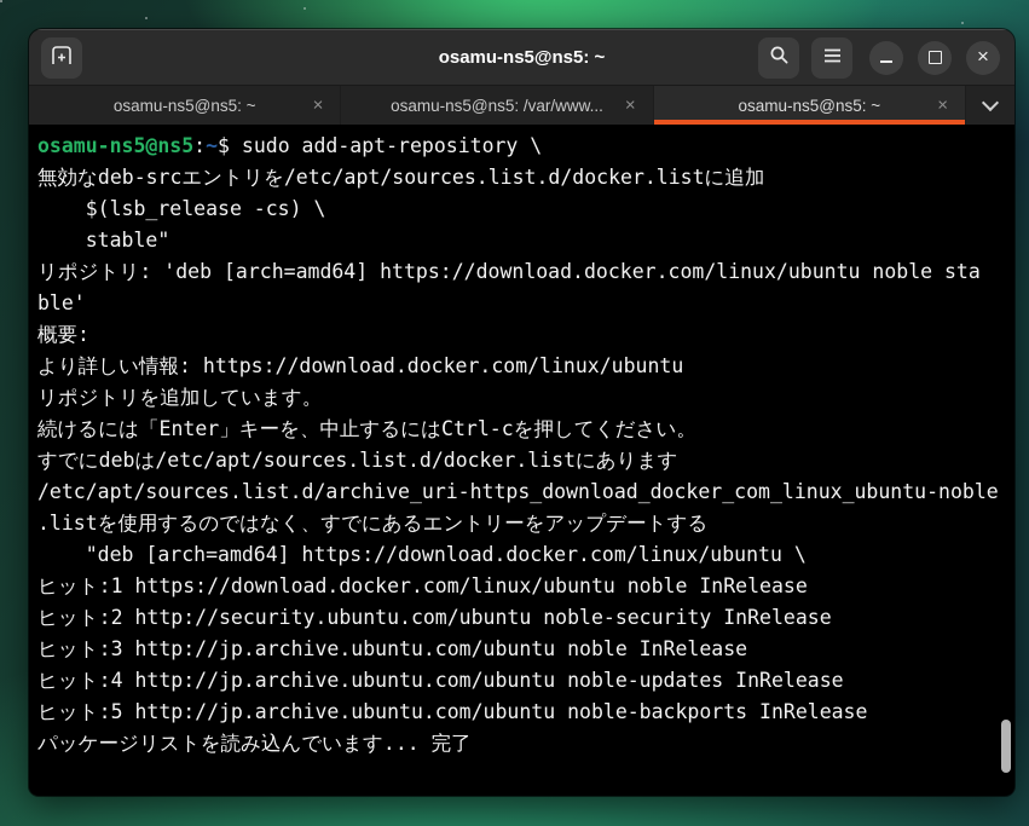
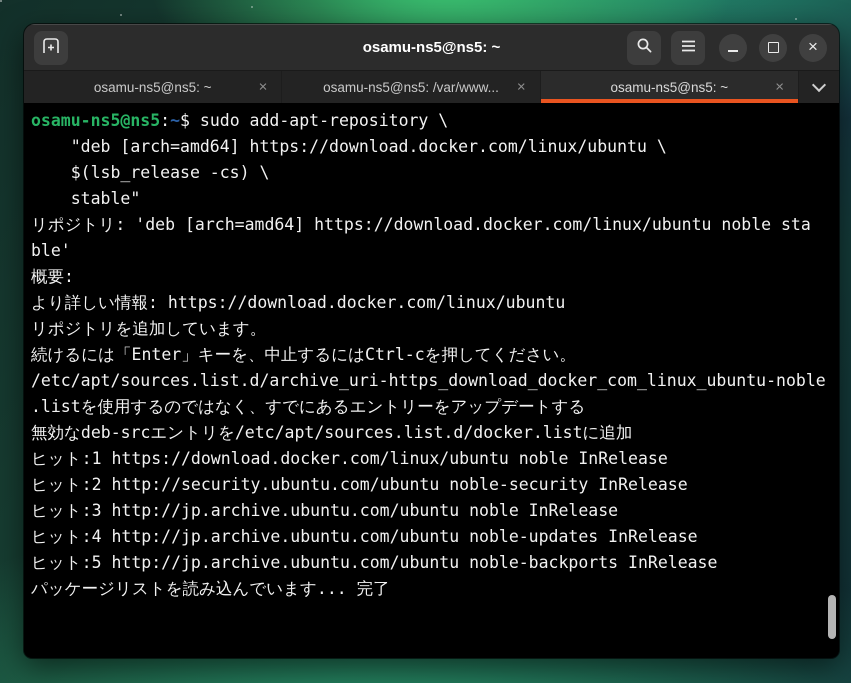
  osamu-ns5@ns5: ~
  ×
  osamu-ns5@ns5: ~
  ×
  osamu-ns5@ns5: /var/www...
  ×
  osamu-ns5@ns5: ~
  ×
  osamu-ns5@ns5:~$ sudo add-apt-repository \
- 無効なdeb-srcエントリを/etc/apt/sources.list.d/docker.listに追加
+ "deb [arch=amd64] https://download.docker.com/linux/ubuntu \
  $(lsb_release -cs) \
  stable"
  リポジトリ: 'deb [arch=amd64] https://download.docker.com/linux/ubuntu noble sta
  ble'
  概要:
  より詳しい情報: https://download.docker.com/linux/ubuntu
  リポジトリを追加しています。
  続けるには「Enter」キーを、中止するにはCtrl-cを押してください。
- すでにdebは/etc/apt/sources.list.d/docker.listにあります
  /etc/apt/sources.list.d/archive_uri-https_download_docker_com_linux_ubuntu-noble
  .listを使用するのではなく、すでにあるエントリーをアップデートする
- "deb [arch=amd64] https://download.docker.com/linux/ubuntu \
+ 無効なdeb-srcエントリを/etc/apt/sources.list.d/docker.listに追加
  ヒット:1 https://download.docker.com/linux/ubuntu noble InRelease
  ヒット:2 http://security.ubuntu.com/ubuntu noble-security InRelease
  ヒット:3 http://jp.archive.ubuntu.com/ubuntu noble InRelease
  ヒット:4 http://jp.archive.ubuntu.com/ubuntu noble-updates InRelease
  ヒット:5 http://jp.archive.ubuntu.com/ubuntu noble-backports InRelease
  パッケージリストを読み込んでいます... 完了
